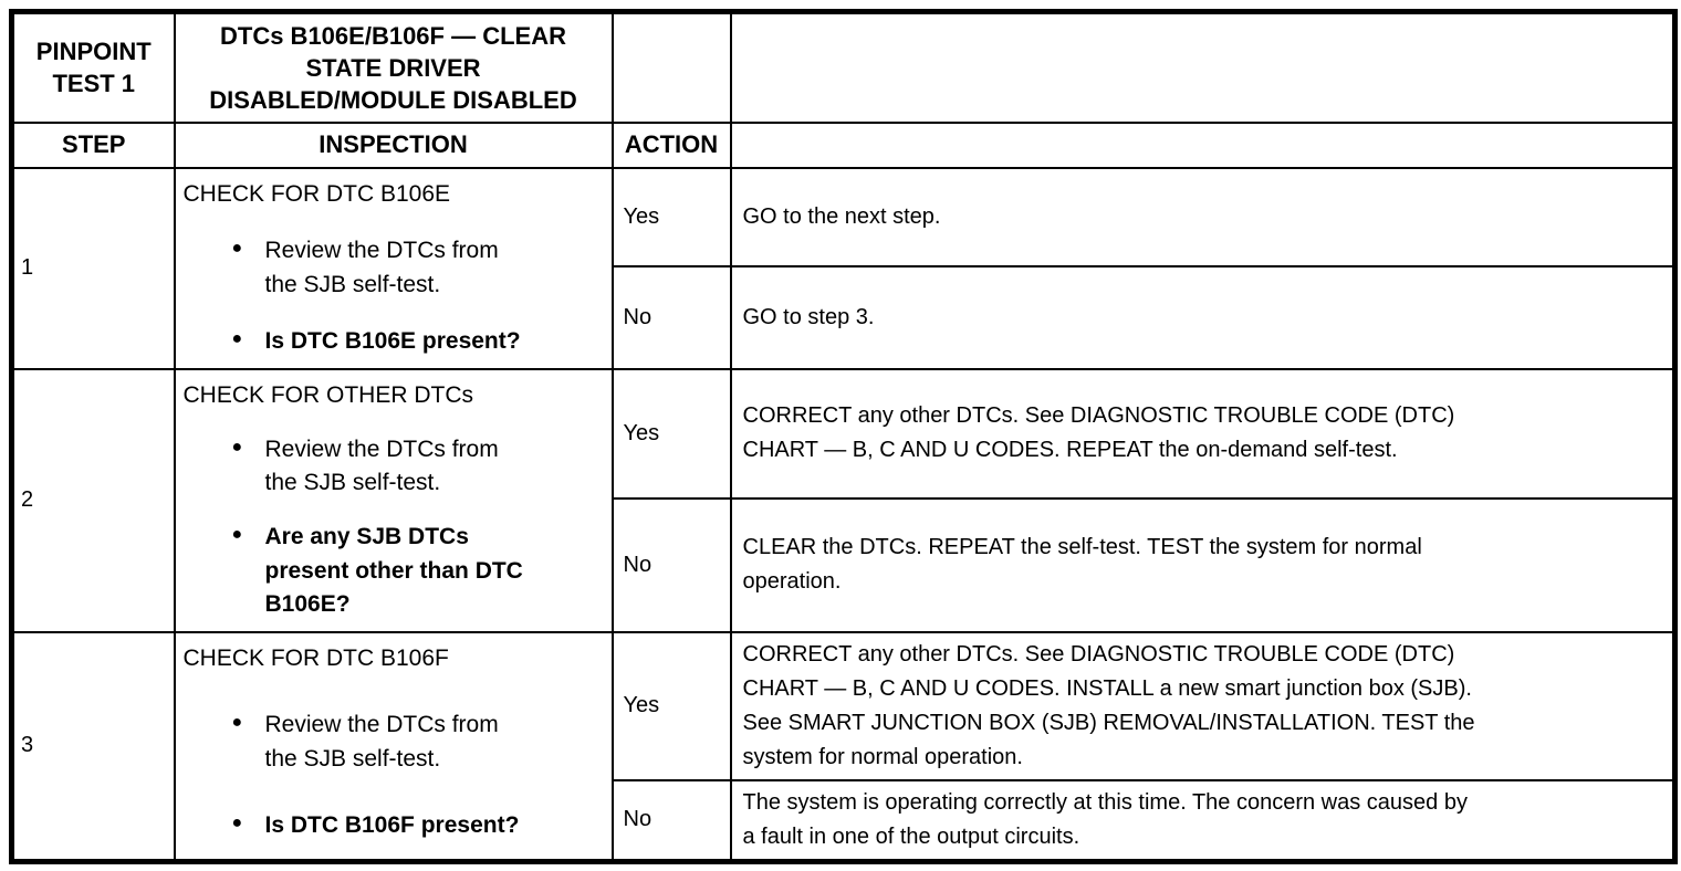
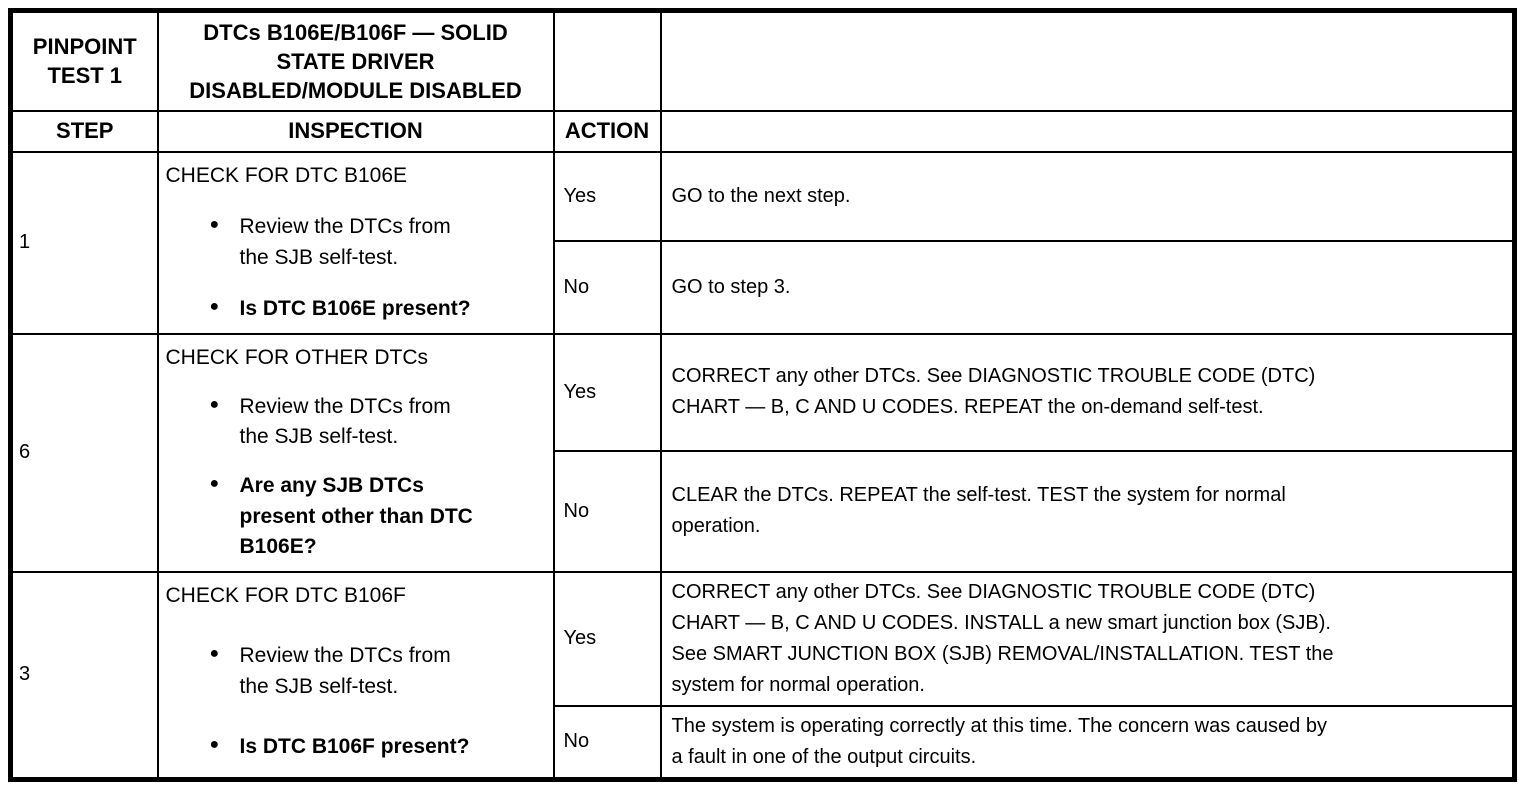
- PINPOINT TEST 1	DTCs B106E/B106F — CLEAR STATE DRIVER DISABLED/MODULE DISABLED
+ PINPOINT TEST 1	DTCs B106E/B106F — SOLID STATE DRIVER DISABLED/MODULE DISABLED
  STEP	INSPECTION	ACTION
  1	CHECK FOR DTC B106E ● Review the DTCs from the SJB self-test. ● Is DTC B106E present?	Yes	GO to the next step.
  No	GO to step 3.
- 2	CHECK FOR OTHER DTCs ● Review the DTCs from the SJB self-test. ● Are any SJB DTCs present other than DTC B106E?	Yes	CORRECT any other DTCs. See DIAGNOSTIC TROUBLE CODE (DTC) CHART — B, C AND U CODES. REPEAT the on-demand self-test.
+ 6	CHECK FOR OTHER DTCs ● Review the DTCs from the SJB self-test. ● Are any SJB DTCs present other than DTC B106E?	Yes	CORRECT any other DTCs. See DIAGNOSTIC TROUBLE CODE (DTC) CHART — B, C AND U CODES. REPEAT the on-demand self-test.
  No	CLEAR the DTCs. REPEAT the self-test. TEST the system for normal operation.
  3	CHECK FOR DTC B106F ● Review the DTCs from the SJB self-test. ● Is DTC B106F present?	Yes	CORRECT any other DTCs. See DIAGNOSTIC TROUBLE CODE (DTC) CHART — B, C AND U CODES. INSTALL a new smart junction box (SJB). See SMART JUNCTION BOX (SJB) REMOVAL/INSTALLATION. TEST the system for normal operation.
  No	The system is operating correctly at this time. The concern was caused by a fault in one of the output circuits.
